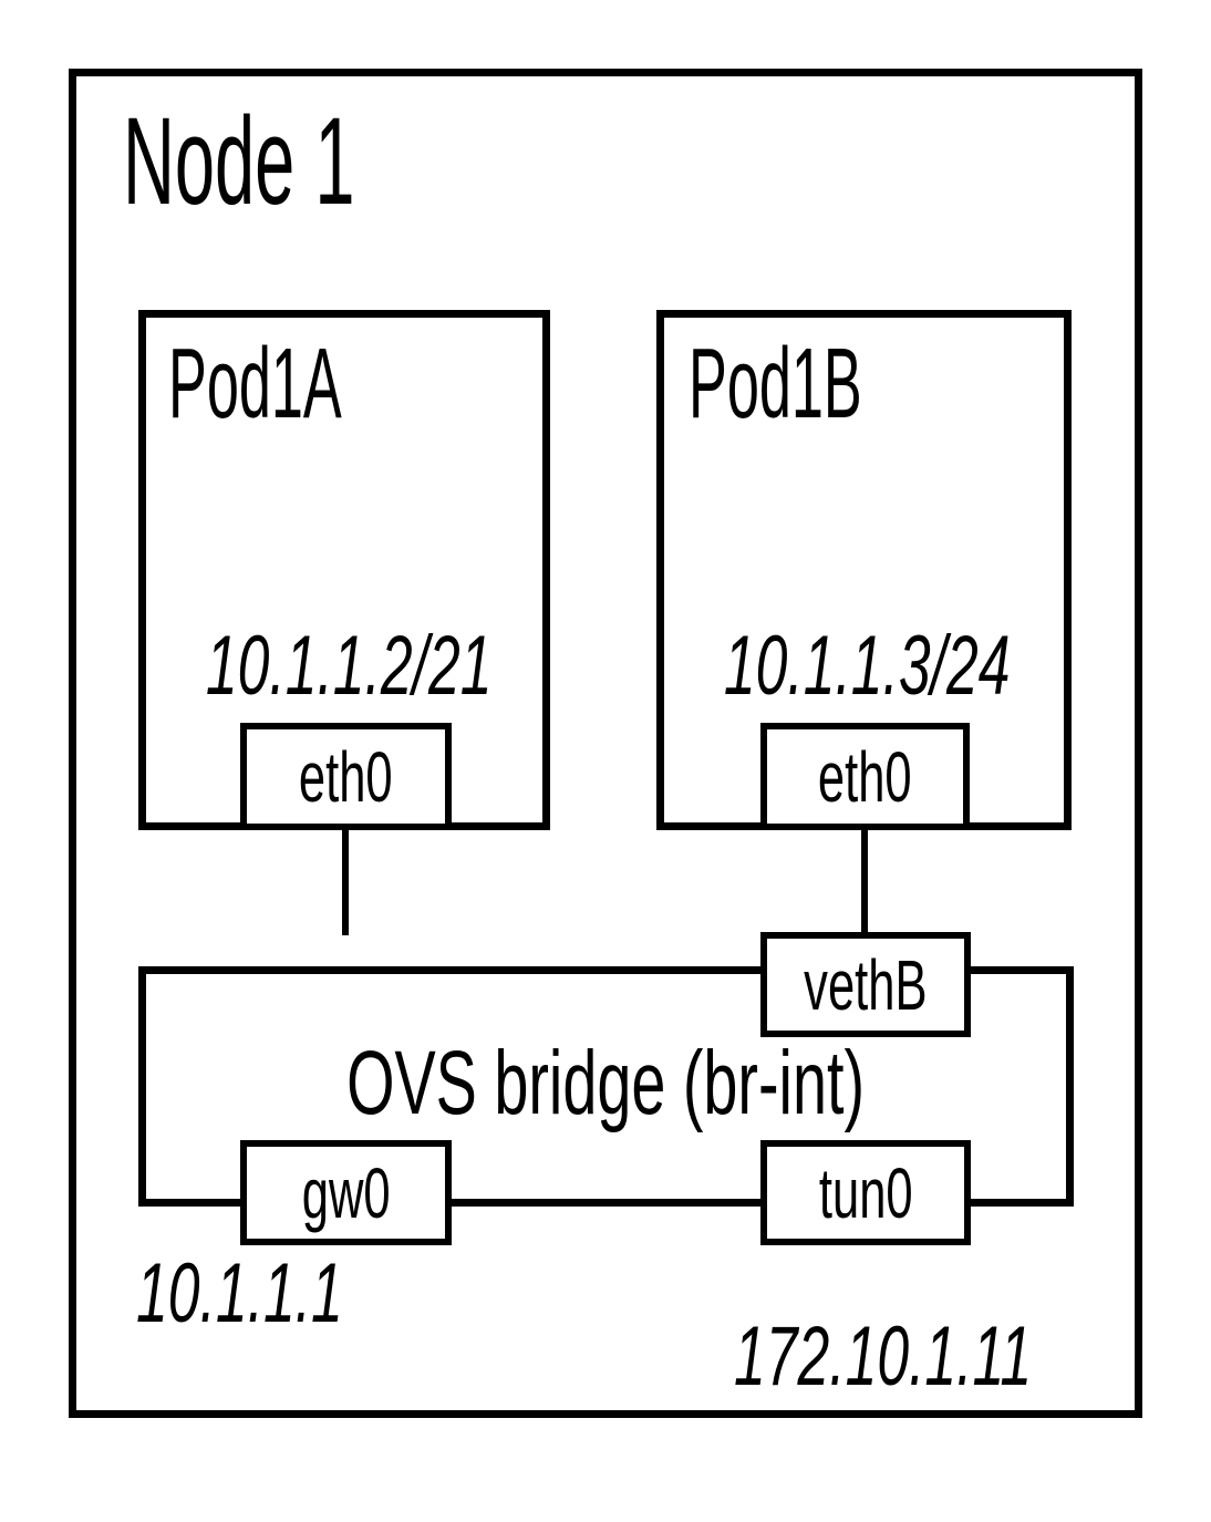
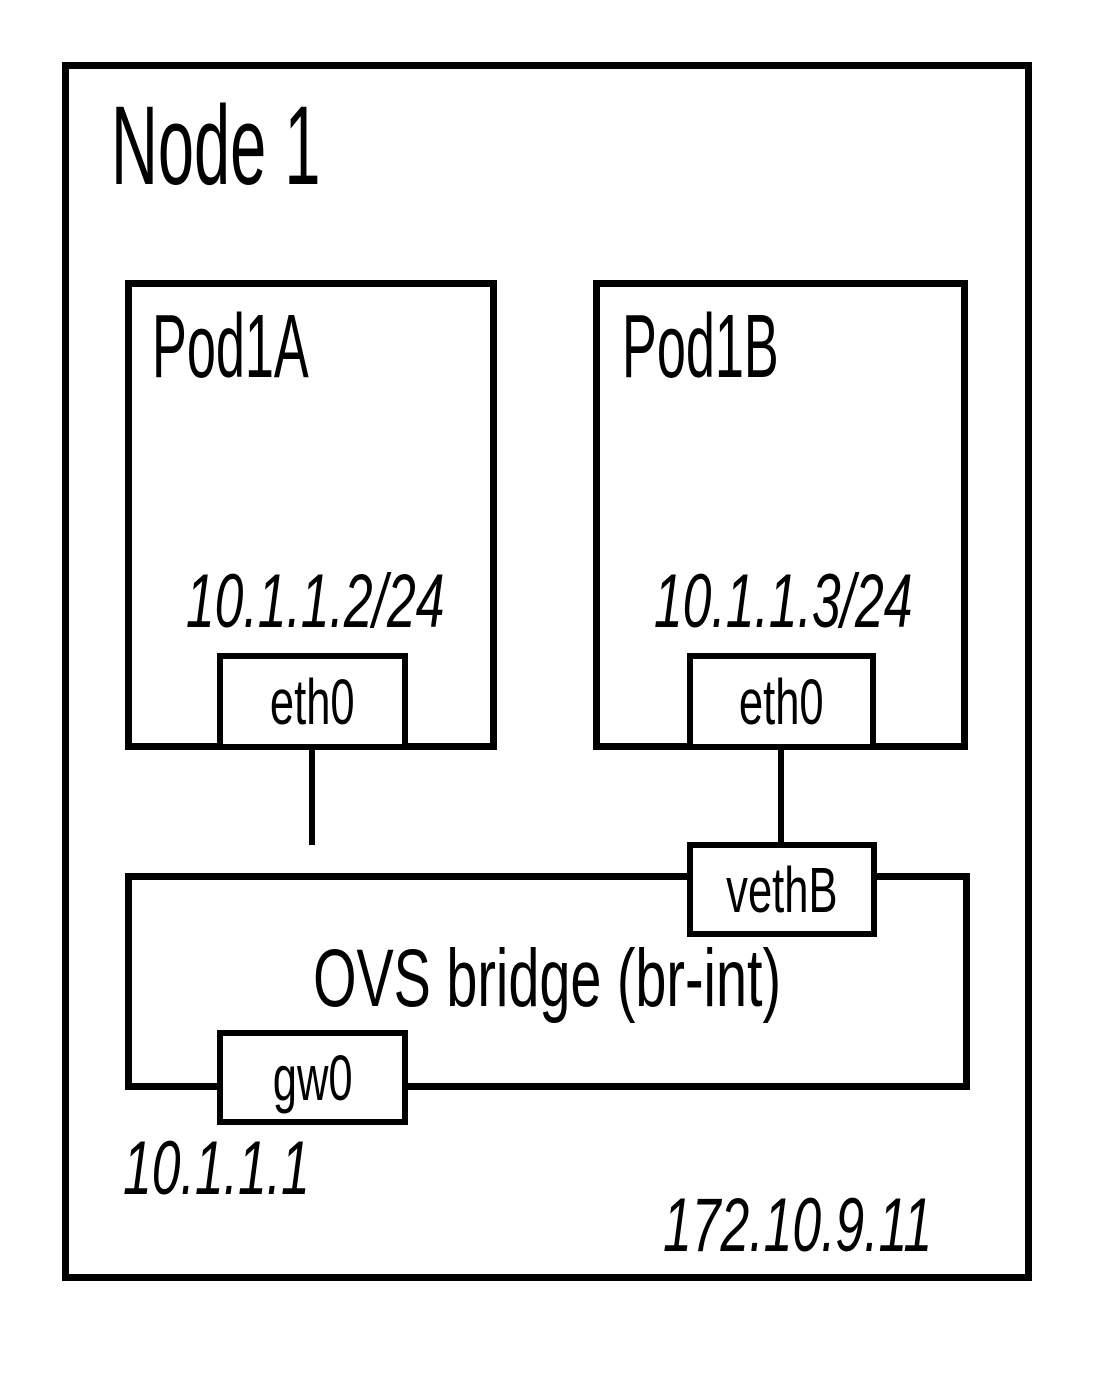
  Node 1
  Pod1A
- 10.1.1.2/21
+ 10.1.1.2/24
  Pod1B
  10.1.1.3/24
  OVS bridge (br-int)
  eth0
  eth0
  vethB
  gw0
- tun0
  10.1.1.1
- 172.10.1.11
+ 172.10.9.11
